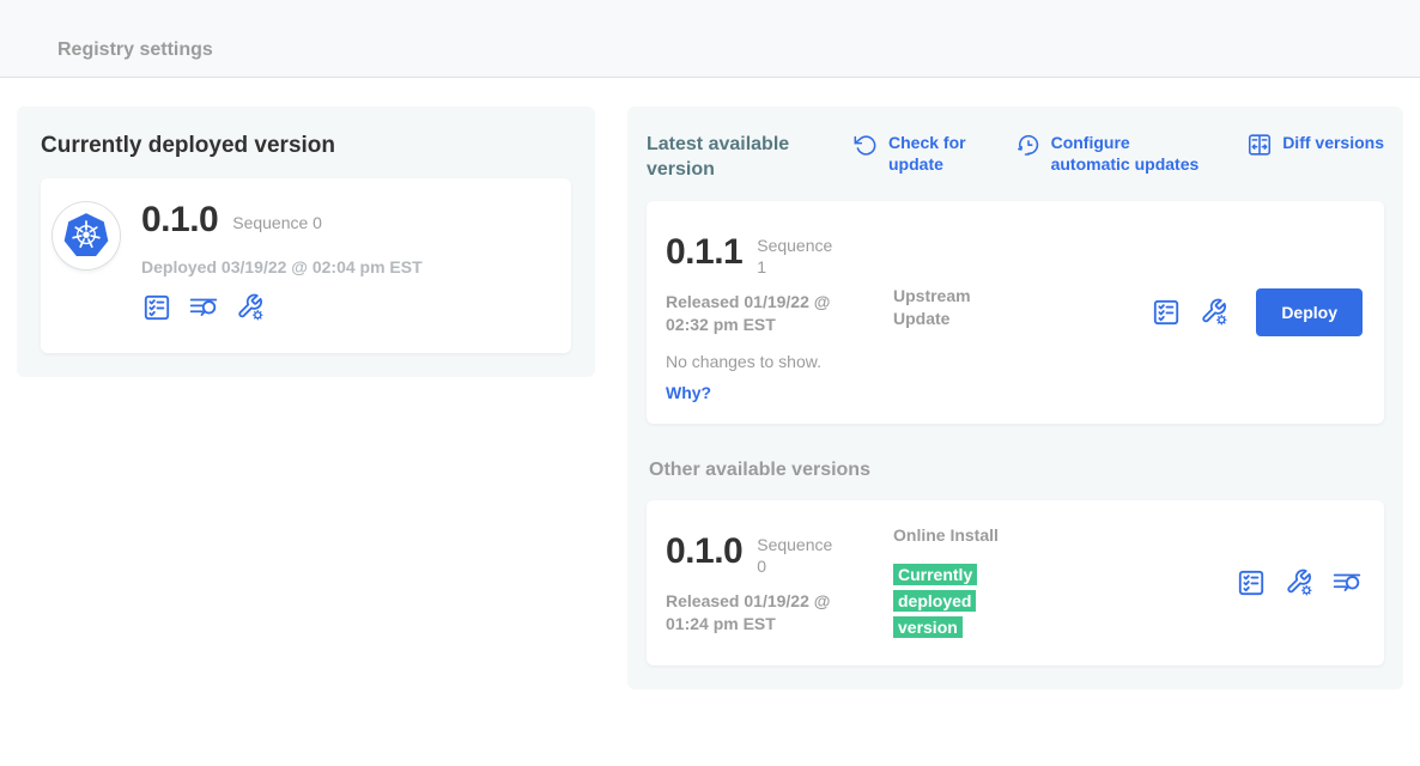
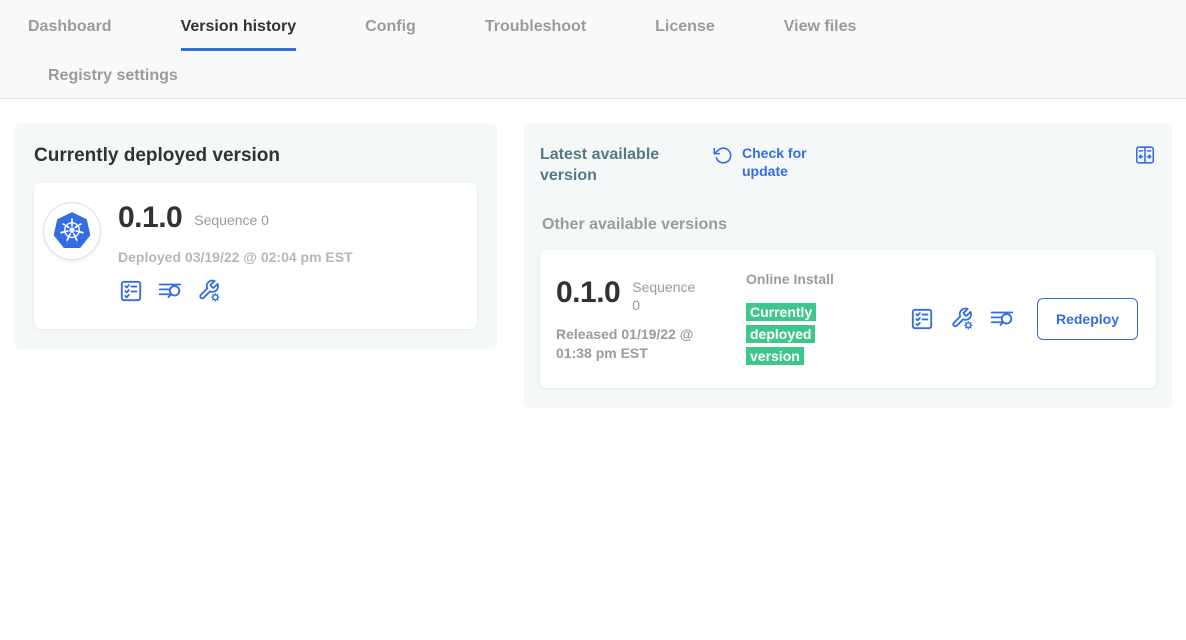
+ Dashboard
+ Version history
+ Config
+ Troubleshoot
+ License
+ View files
  Registry settings
  Currently deployed version
  0.1.0
  Sequence 0
  Deployed 03/19/22 @ 02:04 pm EST
  Latest available version
  Check for update
- Configure automatic updates
- Diff versions
- 0.1.1
- Sequence 1
- Released 01/19/22 @ 02:32 pm EST
- No changes to show.
- Why?
- Upstream Update
- Deploy
  Other available versions
  0.1.0
  Sequence 0
- Released 01/19/22 @ 01:24 pm EST
+ Released 01/19/22 @ 01:38 pm EST
  Online Install
  Currently deployed version
+ Redeploy
